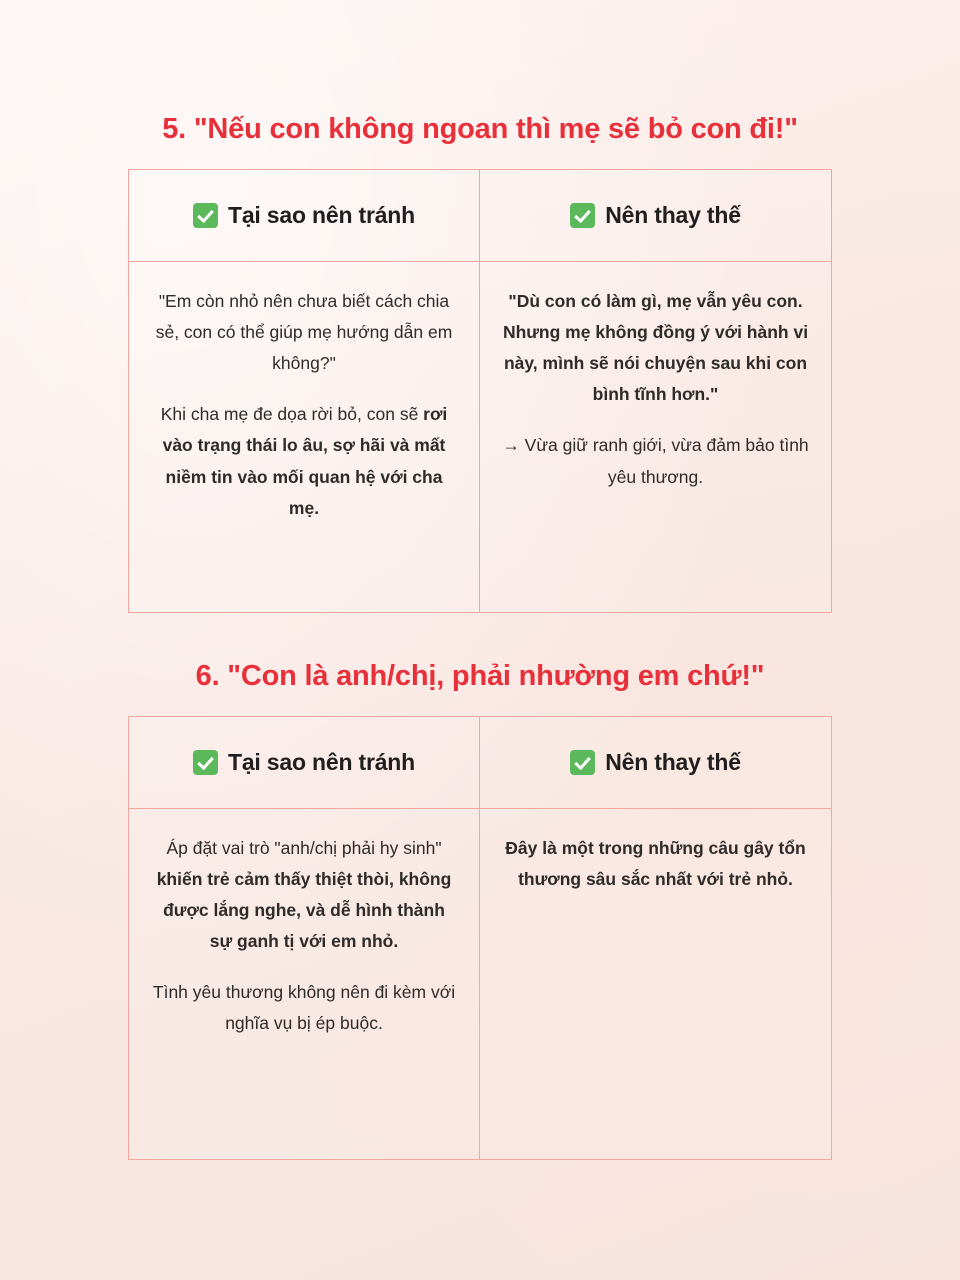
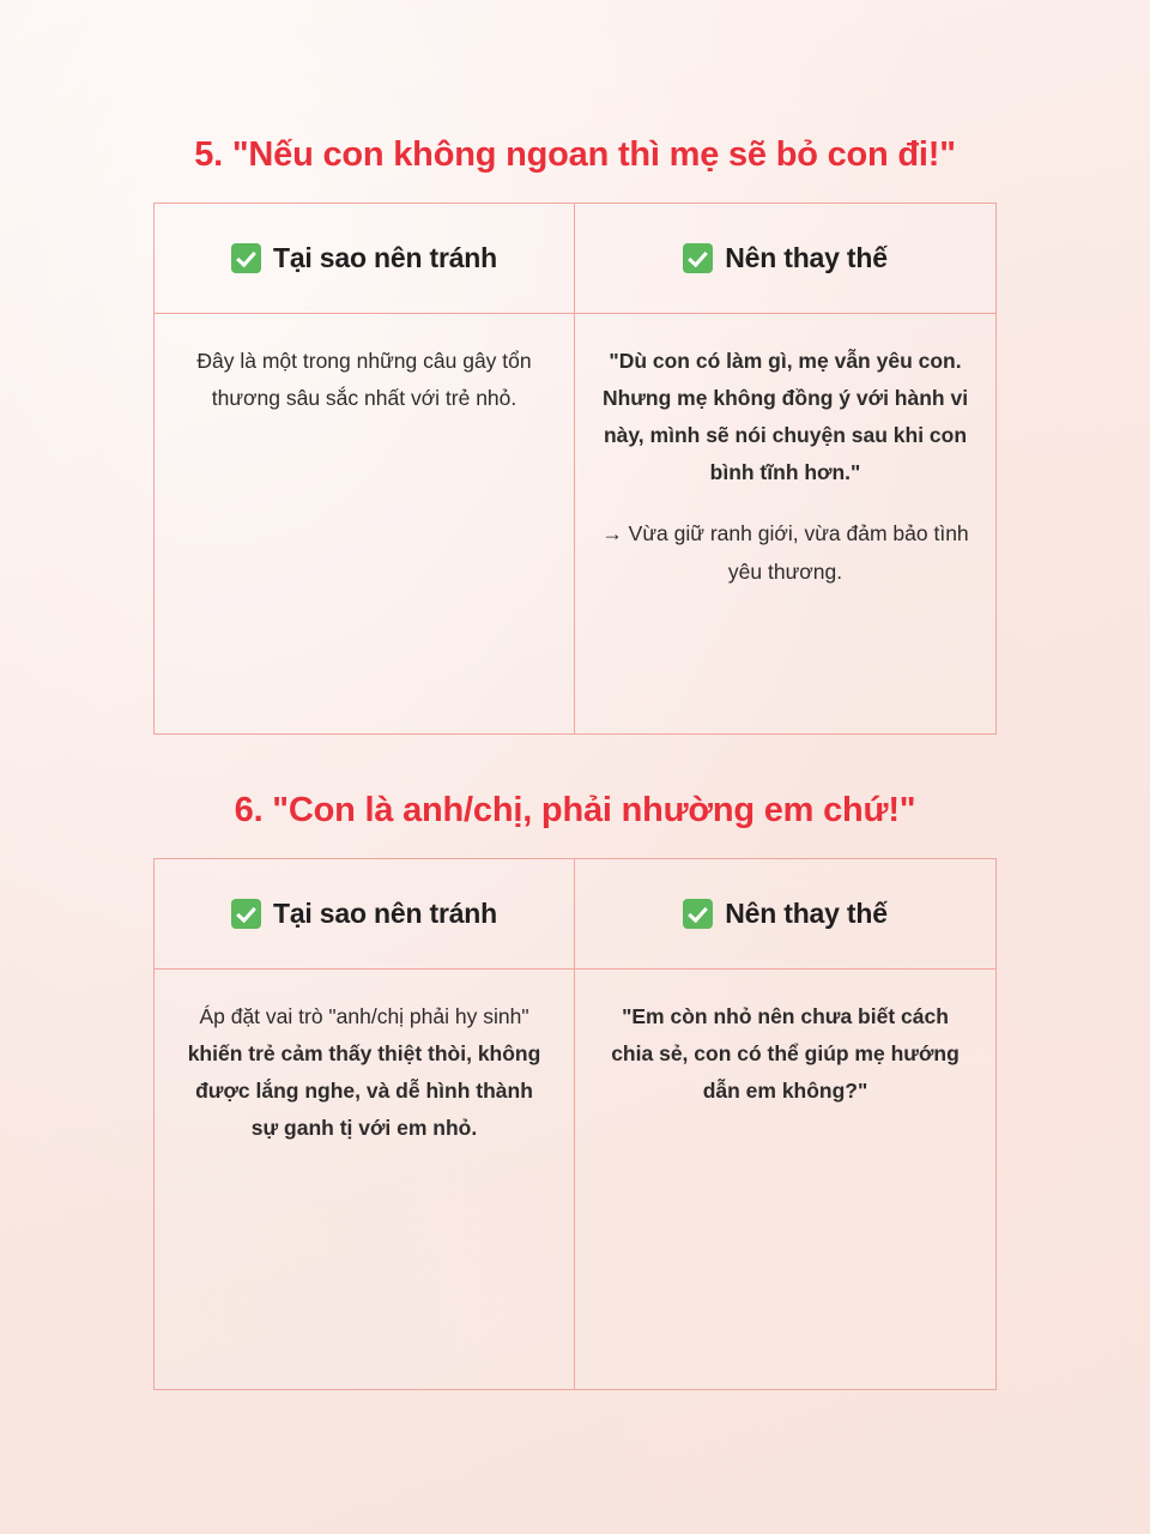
  5. "Nếu con không ngoan thì mẹ sẽ bỏ con đi!"
  Tại sao nên tránh
- "Em còn nhỏ nên chưa biết cách chia sẻ, con có thể giúp mẹ hướng dẫn em không?"
+ Đây là một trong những câu gây tổn thương sâu sắc nhất với trẻ nhỏ.
- Khi cha mẹ đe dọa rời bỏ, con sẽ rơi vào trạng thái lo âu, sợ hãi và mất niềm tin vào mối quan hệ với cha mẹ.
  Nên thay thế
  "Dù con có làm gì, mẹ vẫn yêu con. Nhưng mẹ không đồng ý với hành vi này, mình sẽ nói chuyện sau khi con bình tĩnh hơn."
  → Vừa giữ ranh giới, vừa đảm bảo tình yêu thương.
  6. "Con là anh/chị, phải nhường em chứ!"
  Tại sao nên tránh
  Áp đặt vai trò "anh/chị phải hy sinh" khiến trẻ cảm thấy thiệt thòi, không được lắng nghe, và dễ hình thành sự ganh tị với em nhỏ.
- Tình yêu thương không nên đi kèm với nghĩa vụ bị ép buộc.
  Nên thay thế
- Đây là một trong những câu gây tổn thương sâu sắc nhất với trẻ nhỏ.
+ "Em còn nhỏ nên chưa biết cách chia sẻ, con có thể giúp mẹ hướng dẫn em không?"
